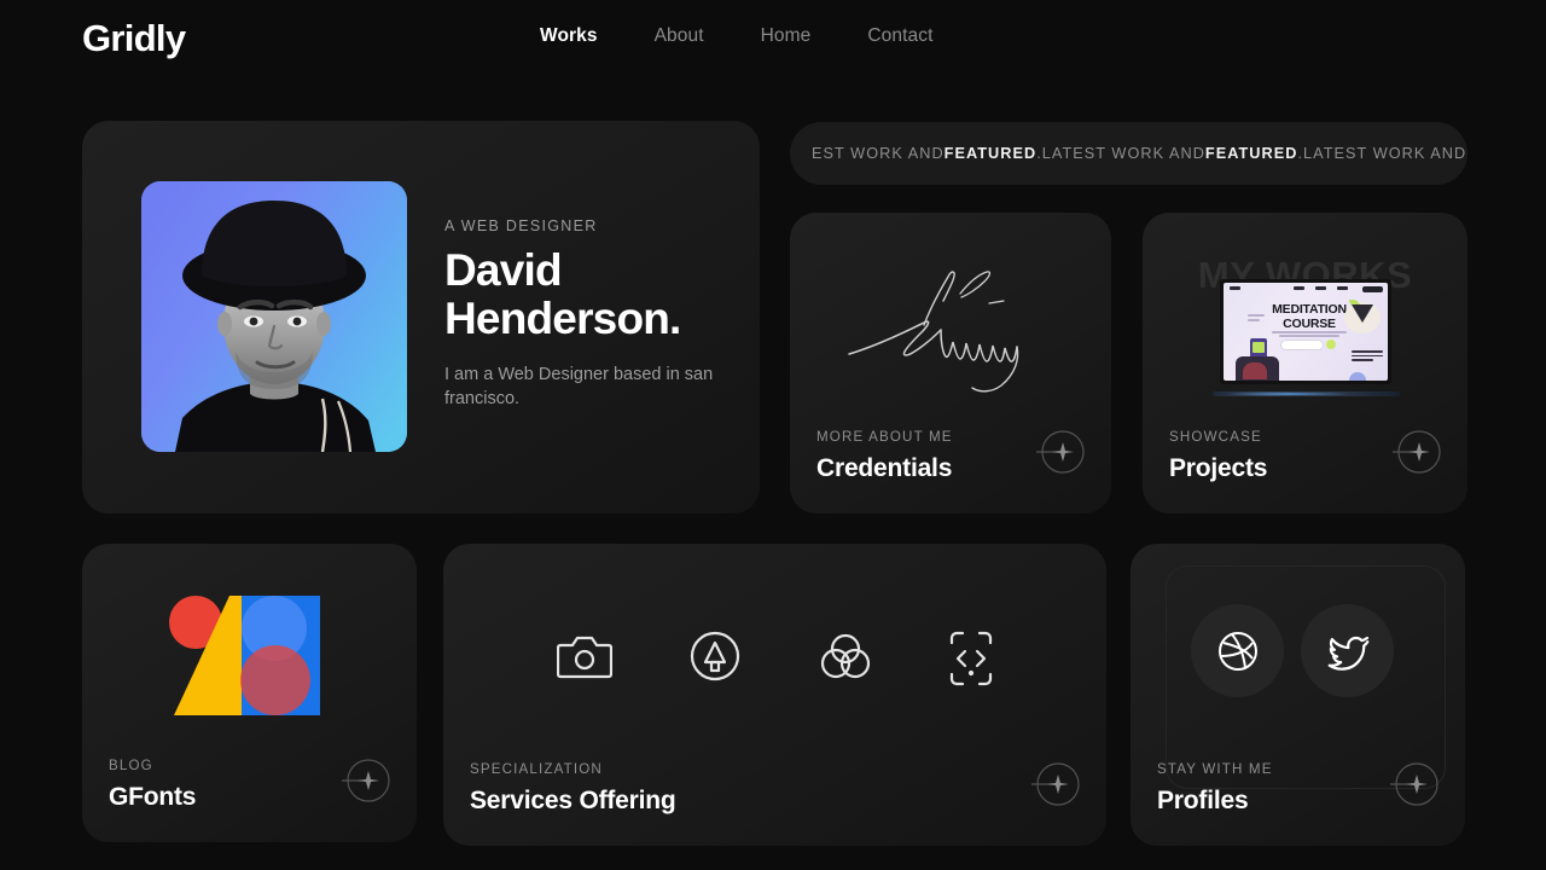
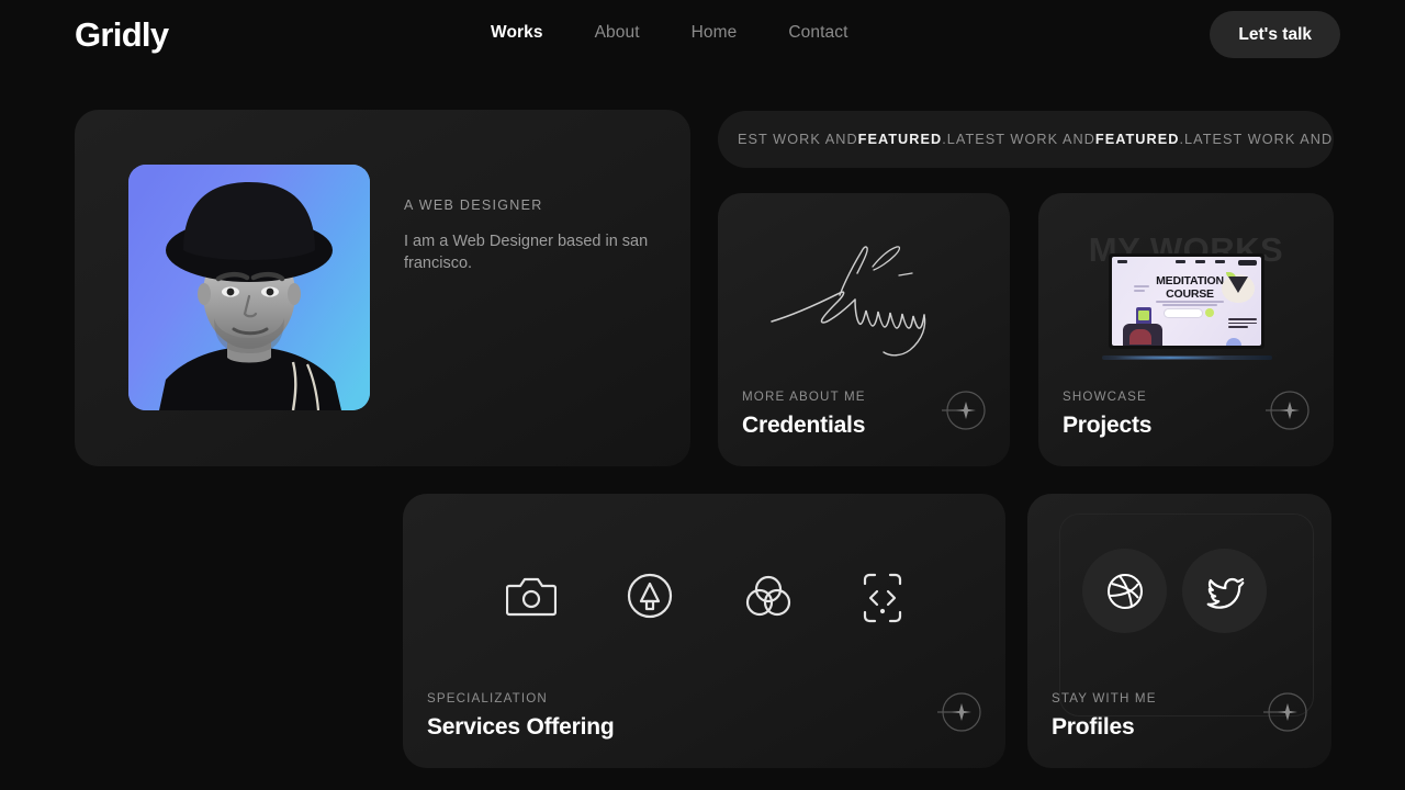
  Gridly
  Works
  About
  Home
  Contact
+ Let's talk
  A WEB DESIGNER
- David
- Henderson.
  I am a Web Designer based in san francisco.
  EST WORK AND
  FEATURED
  .
  LATEST WORK AND
  FEATURED
  .
  LATEST WORK AND
  MORE ABOUT ME
  Credentials
  MY WORKS
  MEDITATION
  COURSE
  SHOWCASE
  Projects
- BLOG
- GFonts
  SPECIALIZATION
  Services Offering
  STAY WITH ME
  Profiles
